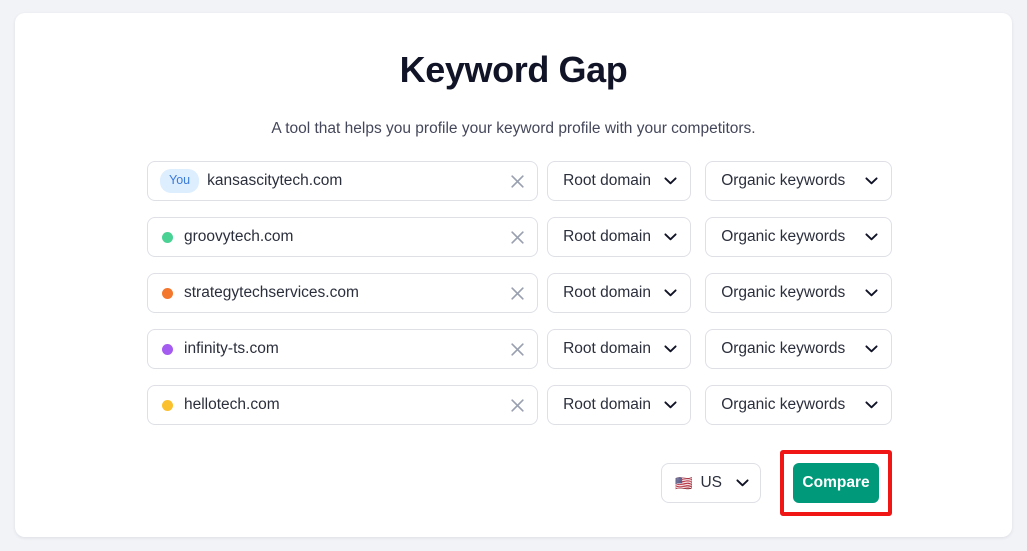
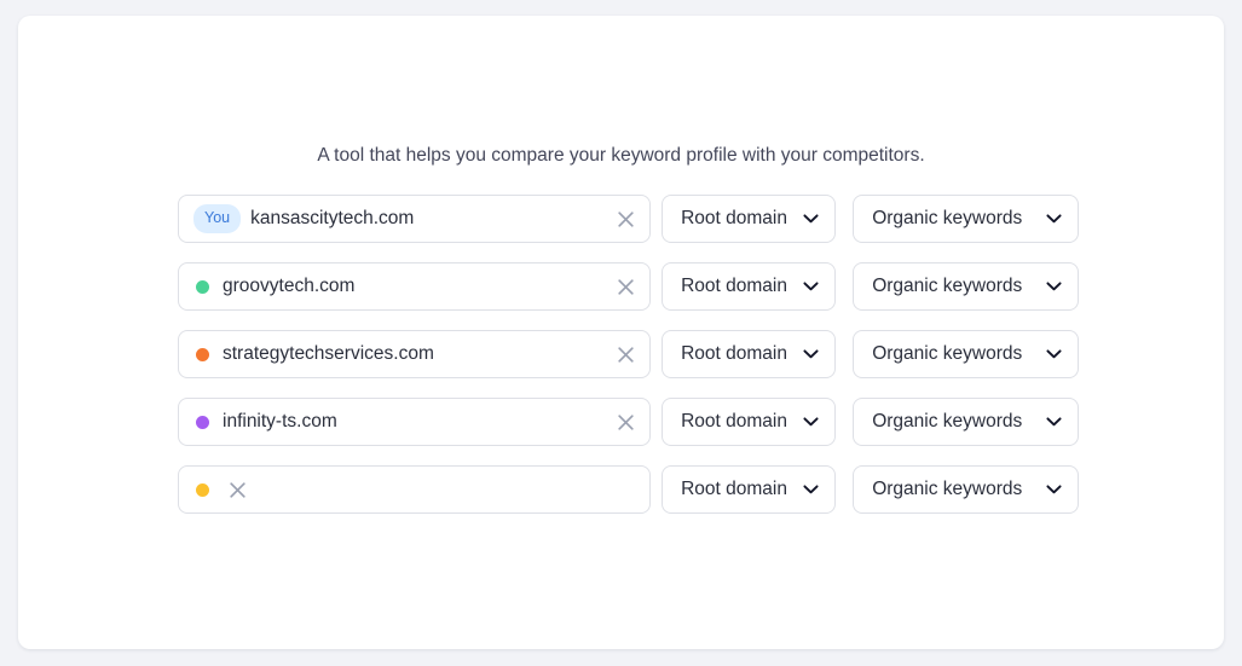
- Keyword Gap
- A tool that helps you profile your keyword profile with your competitors.
+ A tool that helps you compare your keyword profile with your competitors.
  You
  kansascitytech.com
  Root domain
  Organic keywords
  groovytech.com
  Root domain
  Organic keywords
  strategytechservices.com
  Root domain
  Organic keywords
  infinity-ts.com
  Root domain
  Organic keywords
- hellotech.com
  Root domain
  Organic keywords
- 🇺🇸
- US
- Compare
